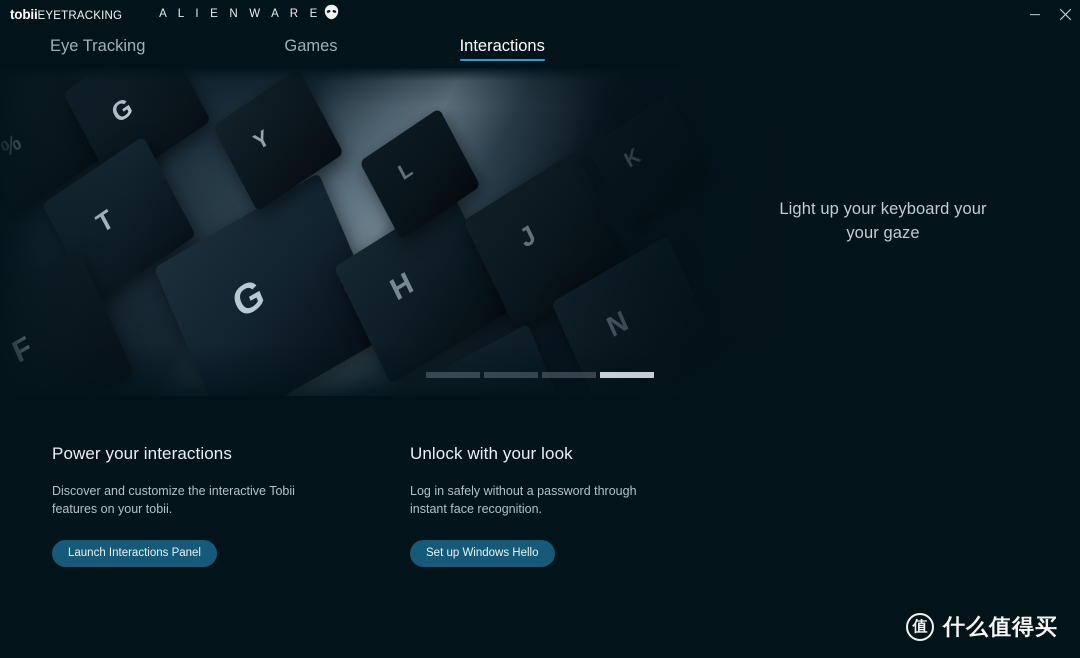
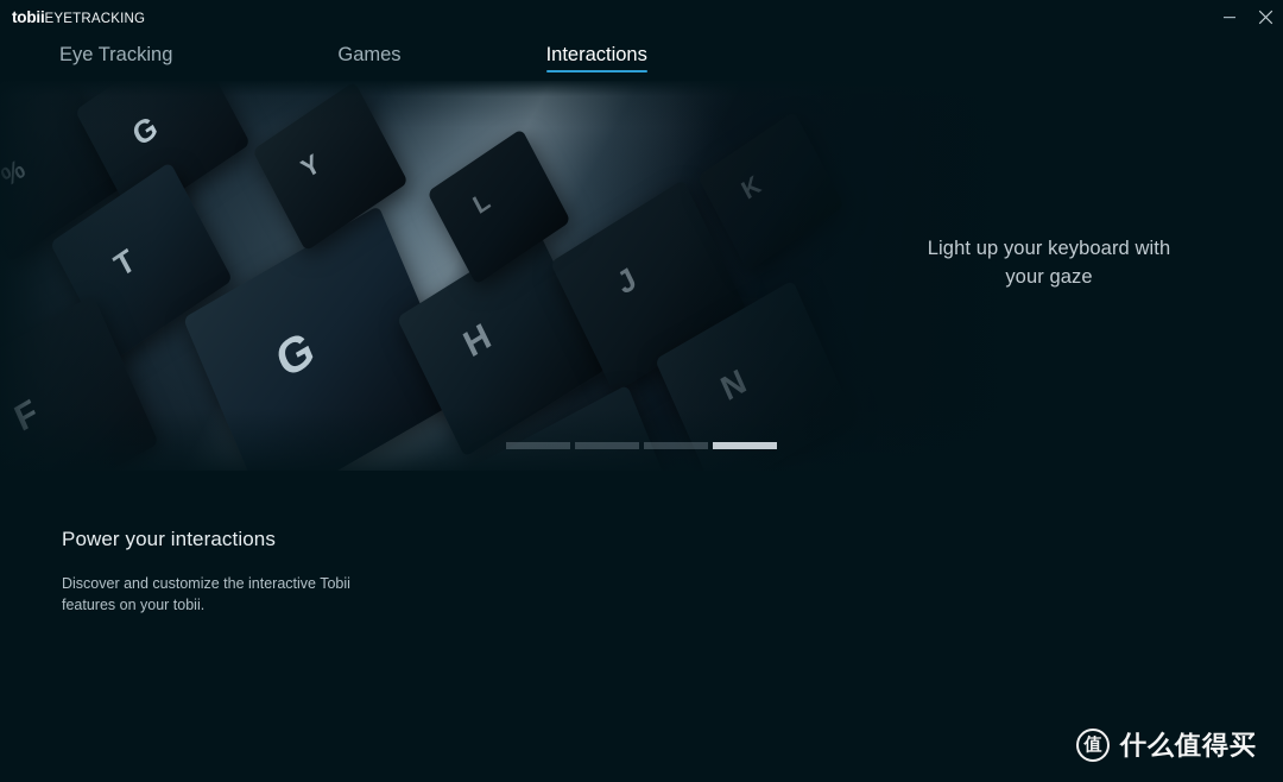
  tobii
  EYETRACKING
- A L I E N W A R E
  Eye Tracking
  Games
  Interactions
- Light up your keyboard your your gaze
+ Light up your keyboard with your gaze
  Power your interactions
  Discover and customize the interactive Tobii features on your tobii.
- Launch Interactions Panel
- Unlock with your look
- Log in safely without a password through instant face recognition.
- Set up Windows Hello
  值
  什么值得买
